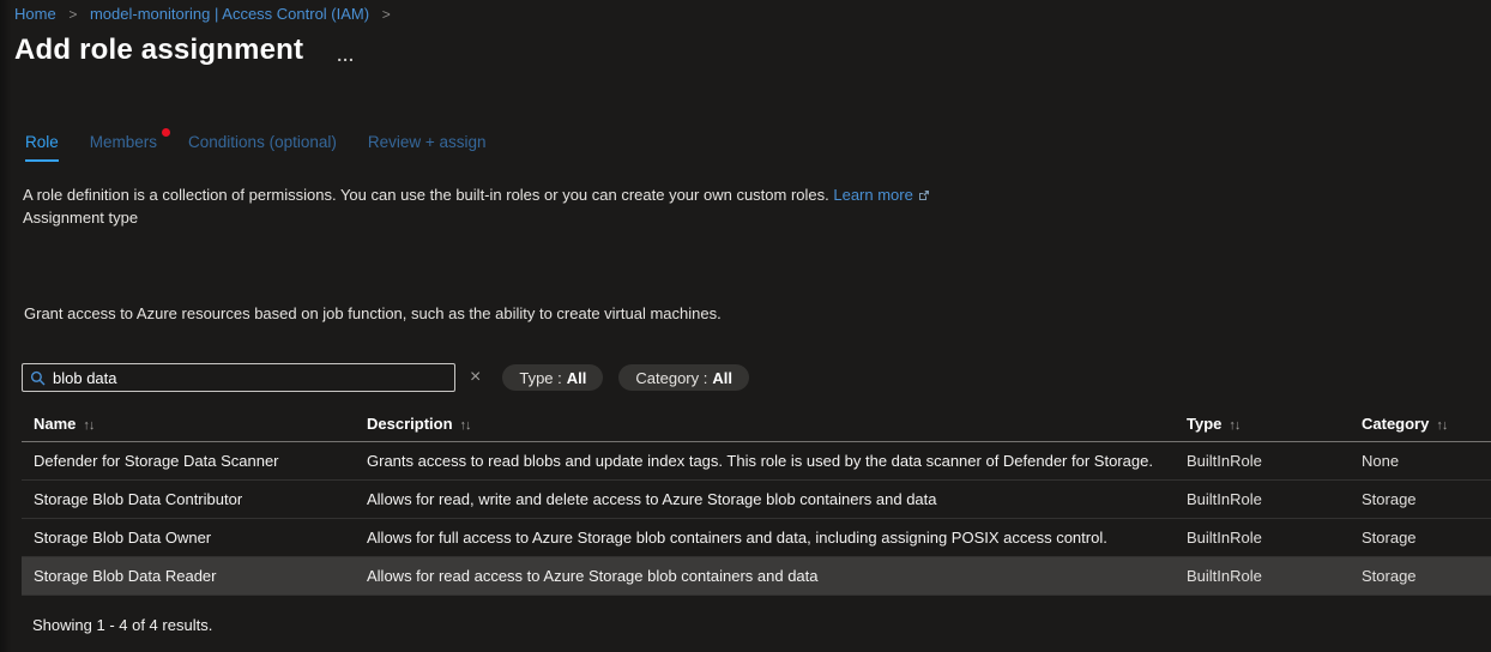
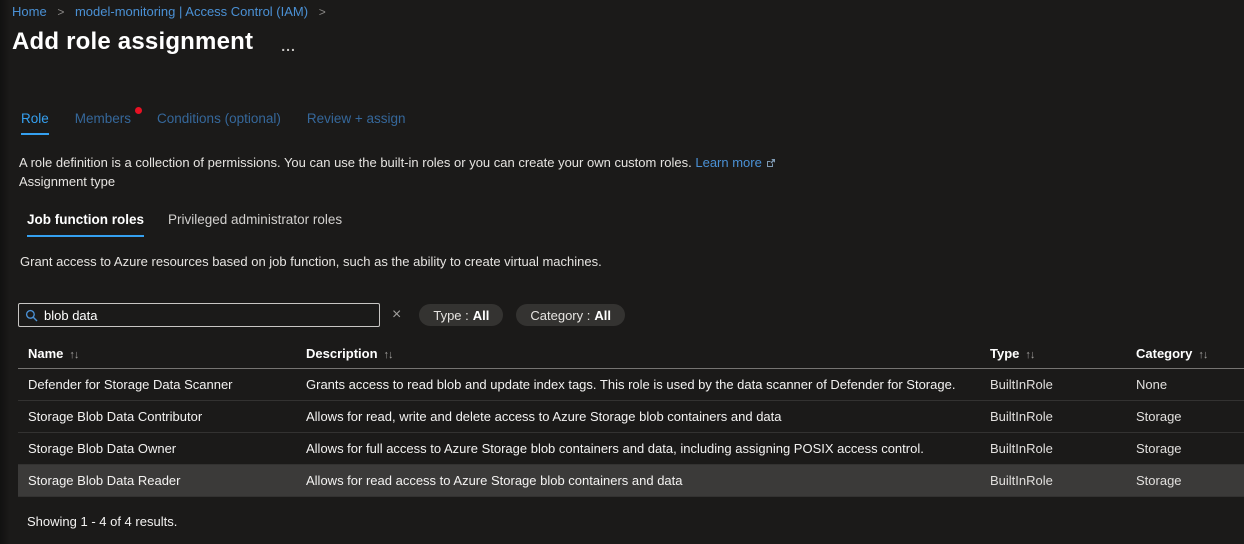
  Home > model-monitoring | Access Control (IAM) >
  Add role assignment
  ...
  Role
  Members
  Conditions (optional)
  Review + assign
  A role definition is a collection of permissions. You can use the built-in roles or you can create your own custom roles. Learn more
  Assignment type
+ Job function roles
+ Privileged administrator roles
  Grant access to Azure resources based on job function, such as the ability to create virtual machines.
  blob data
  ×
  Type :
  All
  Category :
  All
  Name ↑↓
  Description ↑↓
  Type ↑↓
  Category ↑↓
  Defender for Storage Data Scanner
- Grants access to read blobs and update index tags. This role is used by the data scanner of Defender for Storage.
+ Grants access to read blob and update index tags. This role is used by the data scanner of Defender for Storage.
  BuiltInRole
  None
  Storage Blob Data Contributor
  Allows for read, write and delete access to Azure Storage blob containers and data
  BuiltInRole
  Storage
  Storage Blob Data Owner
  Allows for full access to Azure Storage blob containers and data, including assigning POSIX access control.
  BuiltInRole
  Storage
  Storage Blob Data Reader
  Allows for read access to Azure Storage blob containers and data
  BuiltInRole
  Storage
  Showing 1 - 4 of 4 results.
